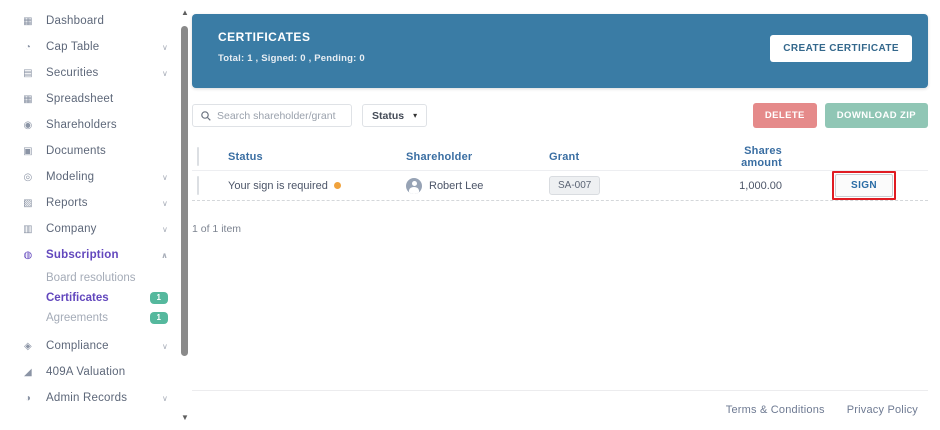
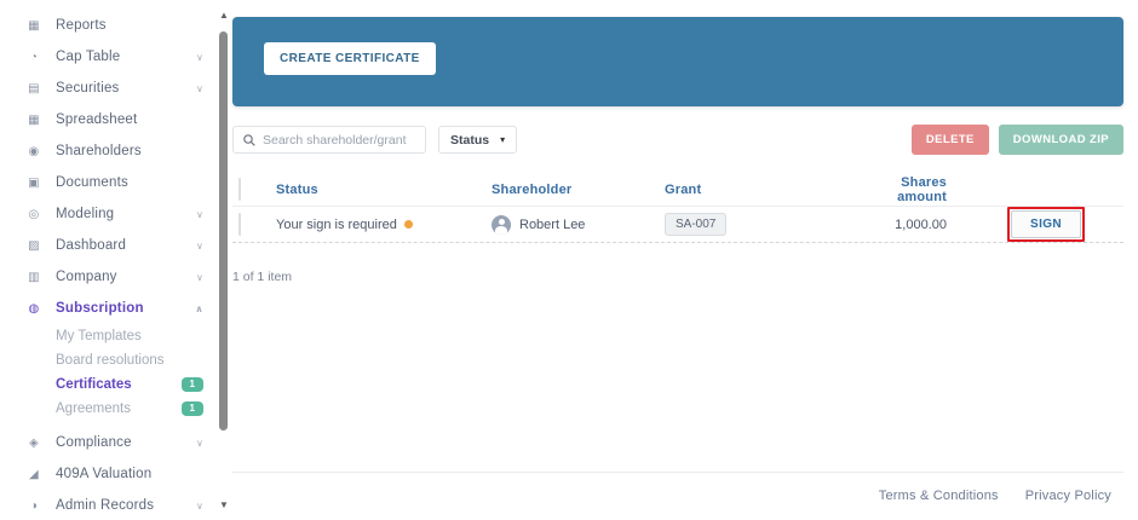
  ▦
- Dashboard
+ Reports
  ◔
  Cap Table
  ∨
  ▤
  Securities
  ∨
  ▦
  Spreadsheet
  ◉
  Shareholders
  ▣
  Documents
  ◎
  Modeling
  ∨
  ▨
- Reports
+ Dashboard
  ∨
  ▥
  Company
  ∨
  ◍
  Subscription
  ∧
+ My Templates
  Board resolutions
  Certificates
  1
  Agreements
  1
  ◈
  Compliance
  ∨
  ◢
  409A Valuation
  ◑
  Admin Records
  ∨
  ▲
  ▼
- CERTIFICATES
- Total: 1 , Signed: 0 , Pending: 0
  CREATE CERTIFICATE
  Search shareholder/grant
  Status
  ▾
  DELETE
  DOWNLOAD ZIP
  Status
  Shareholder
  Grant
  Shares amount
  Your sign is required
  Robert Lee
  SA-007
  1,000.00
  SIGN
  1 of 1 item
  Terms & Conditions
  Privacy Policy
